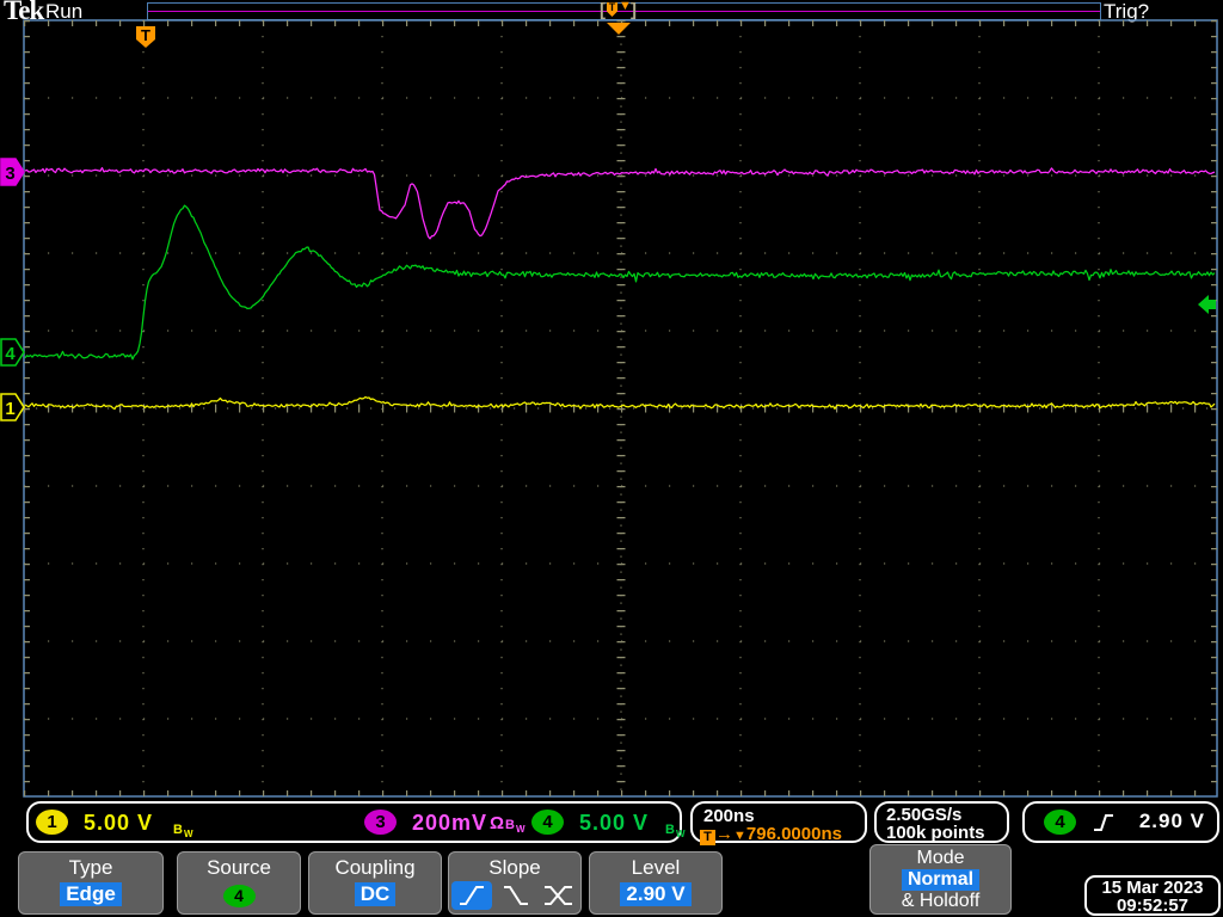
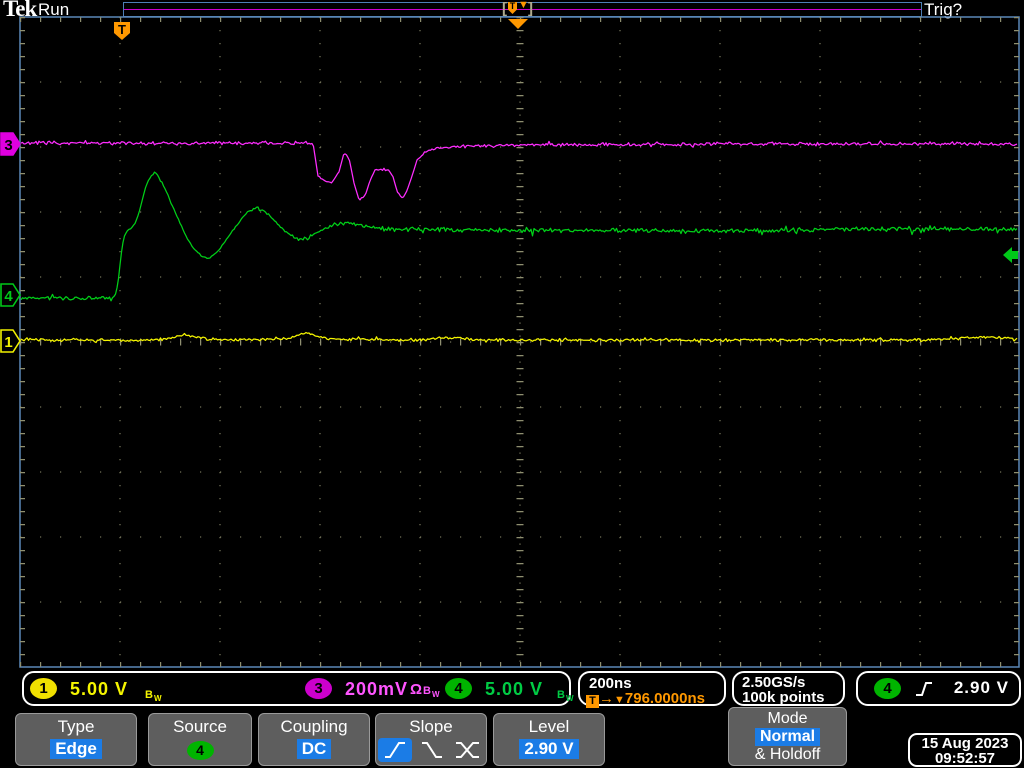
  Tek
  Run
  Trig?
  [
  T
  ▼
  ]
  3
  4
  1
  T
  1
  5.00 V
  BW
  3
  200mV
  ΩBW
  4
  5.00 V
  BW
  200ns
  T →▼796.0000ns
  2.50GS/s
  100k points
  4
  2.90 V
  Type
  Edge
  Source
  4
  Coupling
  DC
  Slope
  Level
  2.90 V
  Mode
  Normal
  & Holdoff
- 15 Mar 2023
+ 15 Aug 2023
  09:52:57
